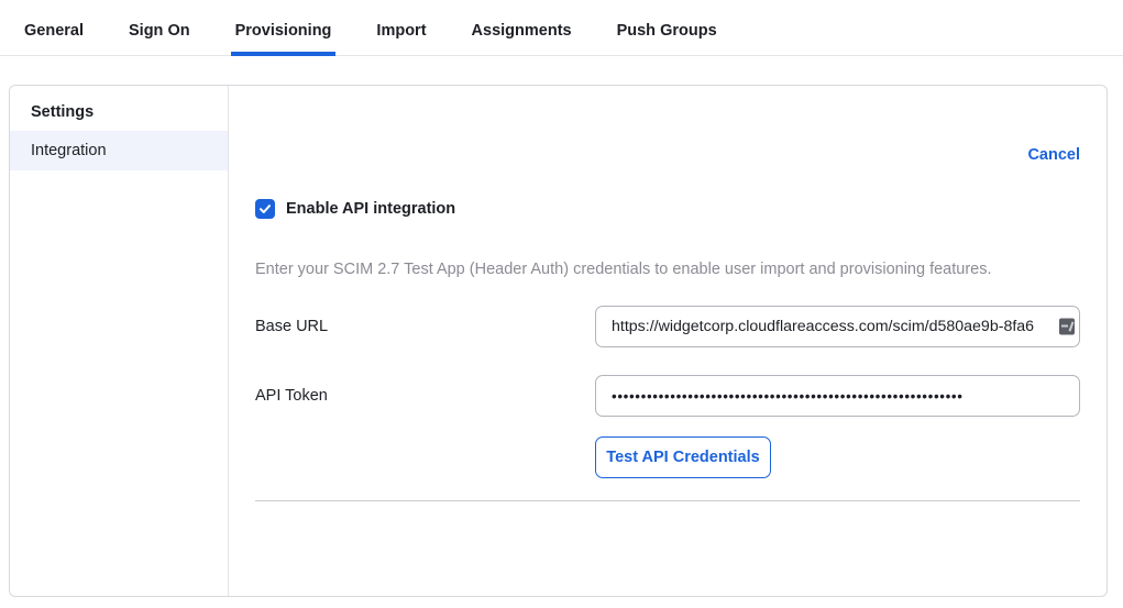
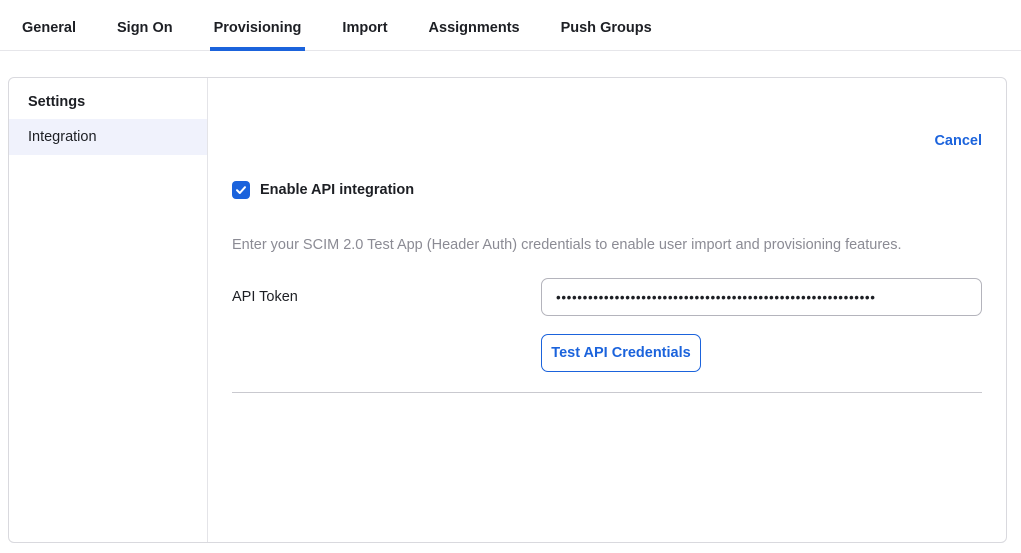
  General
  Sign On
  Provisioning
  Import
  Assignments
  Push Groups
  Settings
  Integration
  Cancel
  Enable API integration
- Enter your SCIM 2.7 Test App (Header Auth) credentials to enable user import and provisioning features.
+ Enter your SCIM 2.0 Test App (Header Auth) credentials to enable user import and provisioning features.
- Base URL
- https://widgetcorp.cloudflareaccess.com/scim/d580ae9b-8fa6
  API Token
  ••••••••••••••••••••••••••••••••••••••••••••••••••••••••••••
  Test API Credentials
